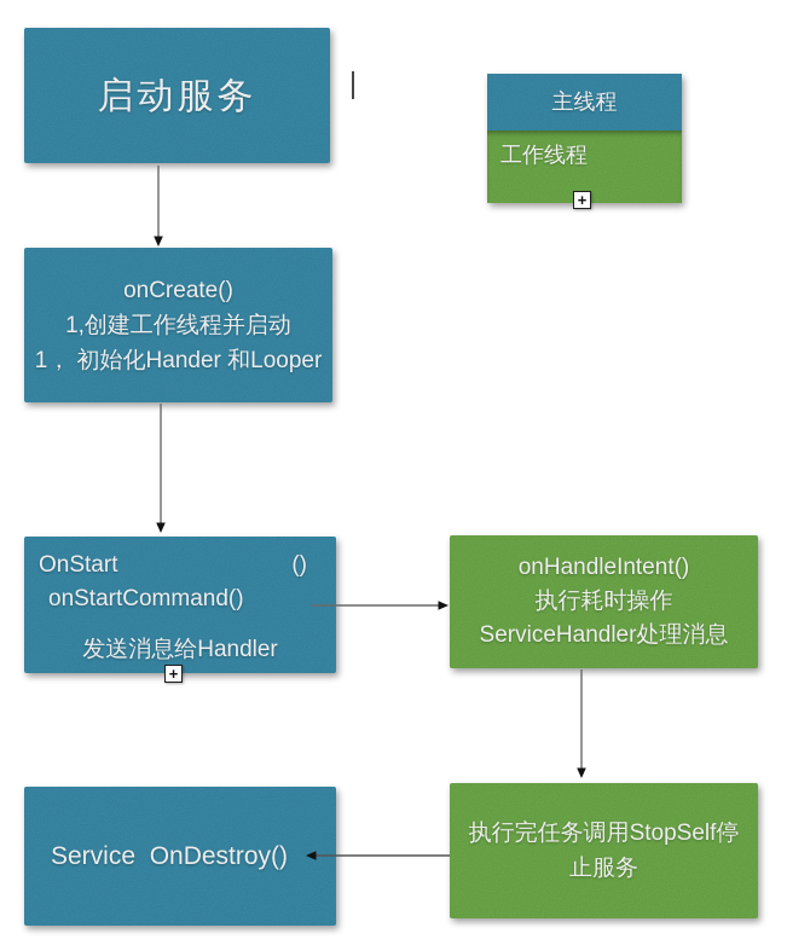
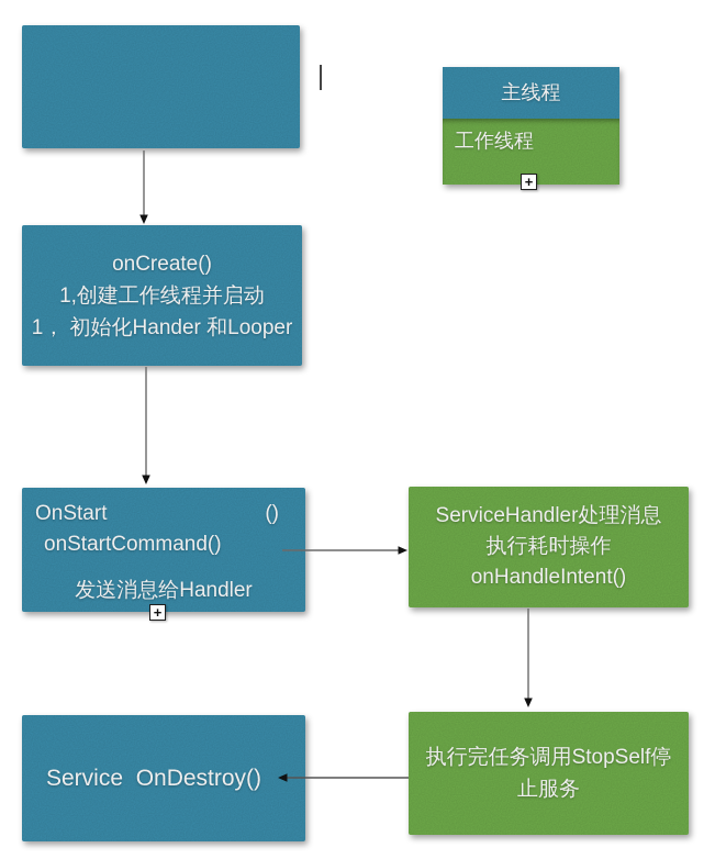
- 启动服务
  主线程
  工作线程
  onCreate()
  1,创建工作线程并启动
  1， 初始化Hander 和Looper
  OnStart
  ()
  onStartCommand()
  发送消息给Handler
- onHandleIntent()
+ ServiceHandler处理消息
  执行耗时操作
- ServiceHandler处理消息
+ onHandleIntent()
  Service OnDestroy()
  执行完任务调用StopSelf停止服务
  +
  +
